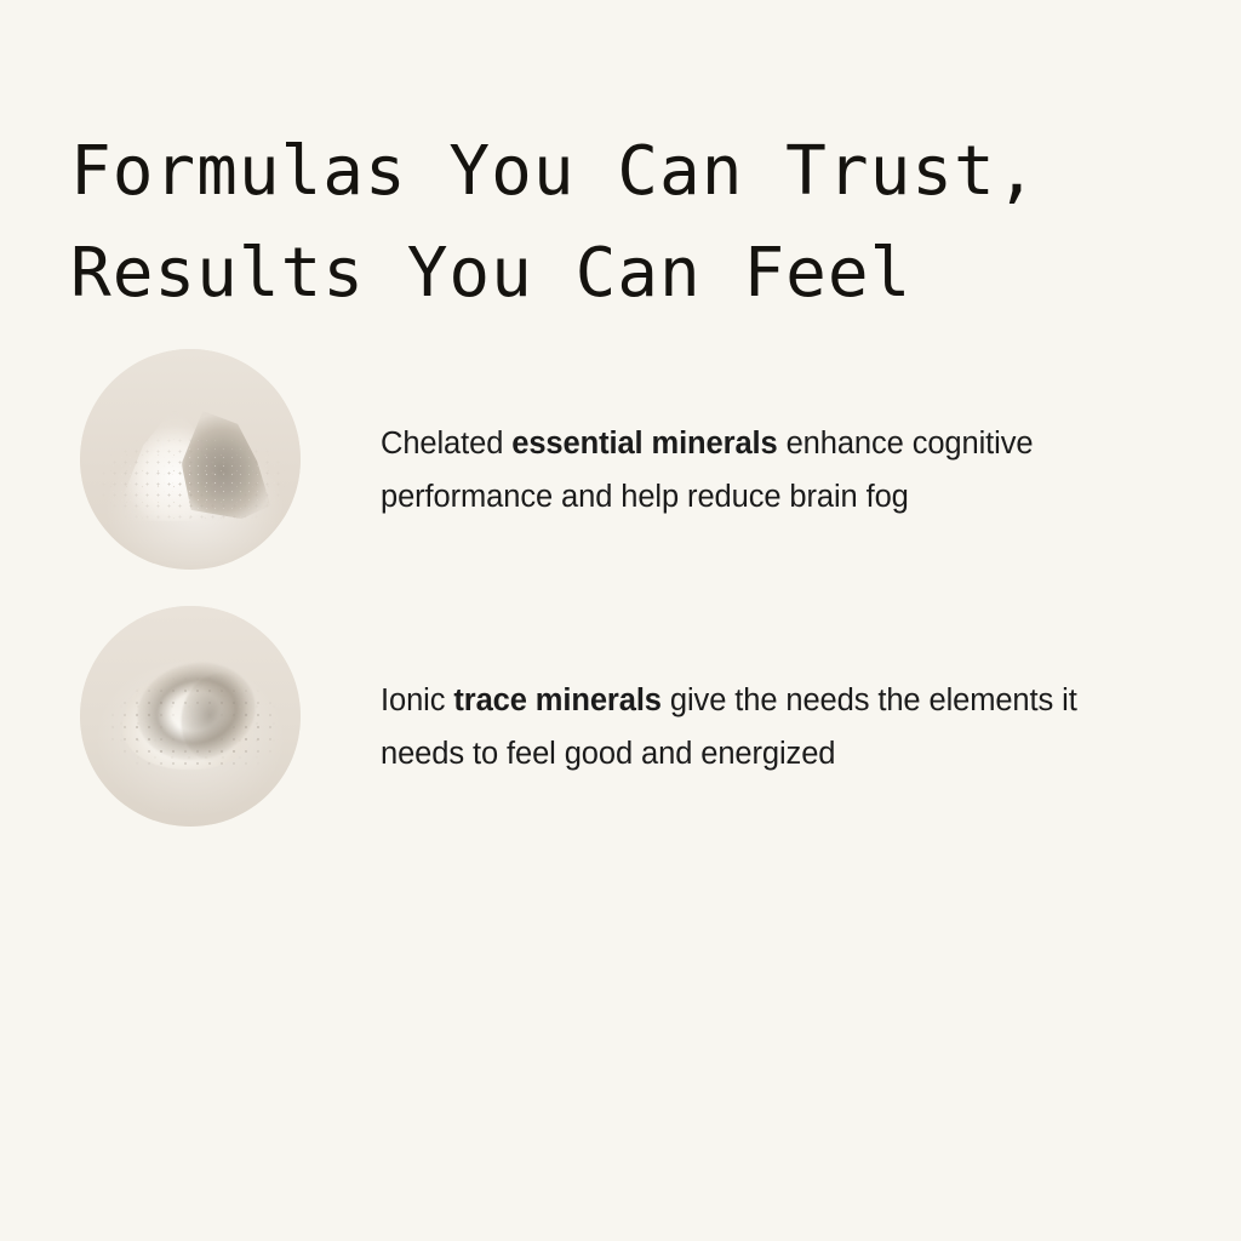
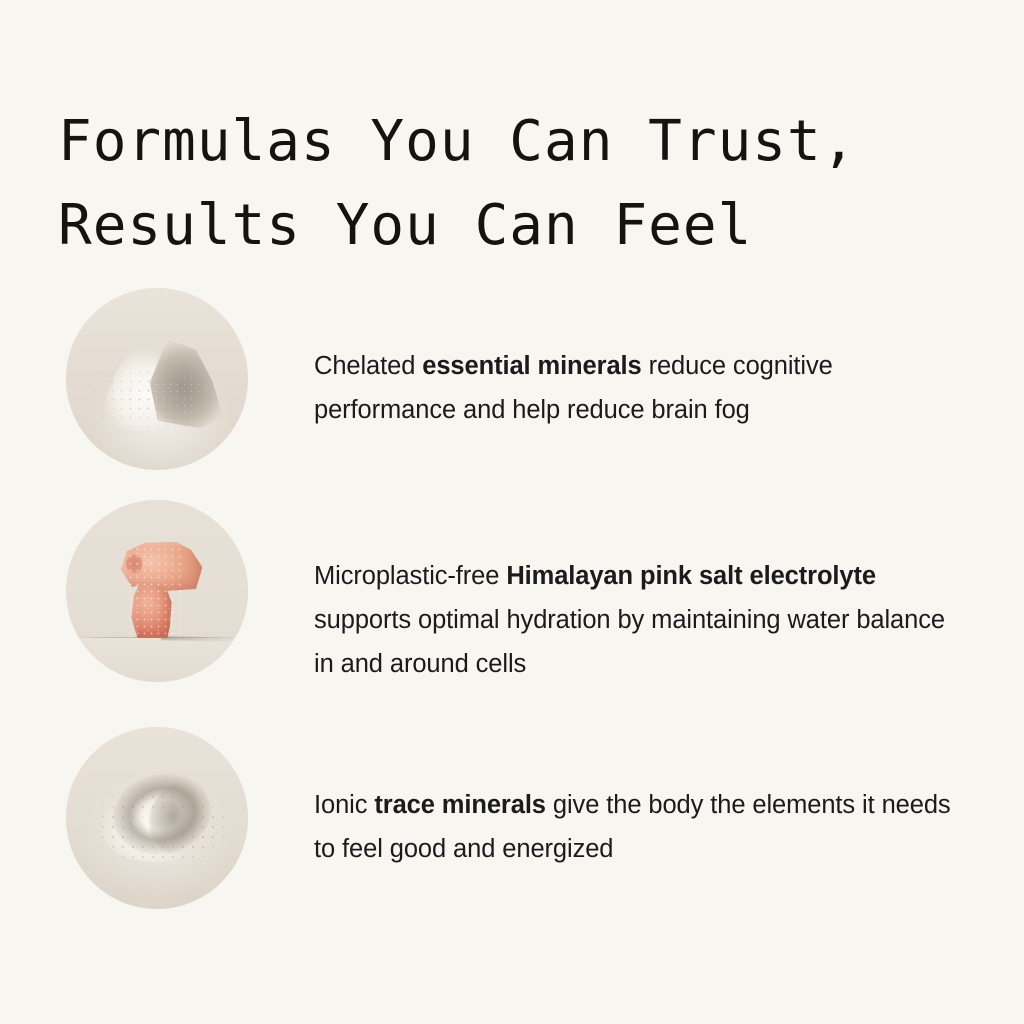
  Formulas You Can Trust,
  Results You Can Feel
- Chelated essential minerals enhance cognitive performance and help reduce brain fog
+ Chelated essential minerals reduce cognitive performance and help reduce brain fog
+ Microplastic-free Himalayan pink salt electrolyte supports optimal hydration by maintaining water balance in and around cells
- Ionic trace minerals give the needs the elements it needs to feel good and energized
+ Ionic trace minerals give the body the elements it needs to feel good and energized
